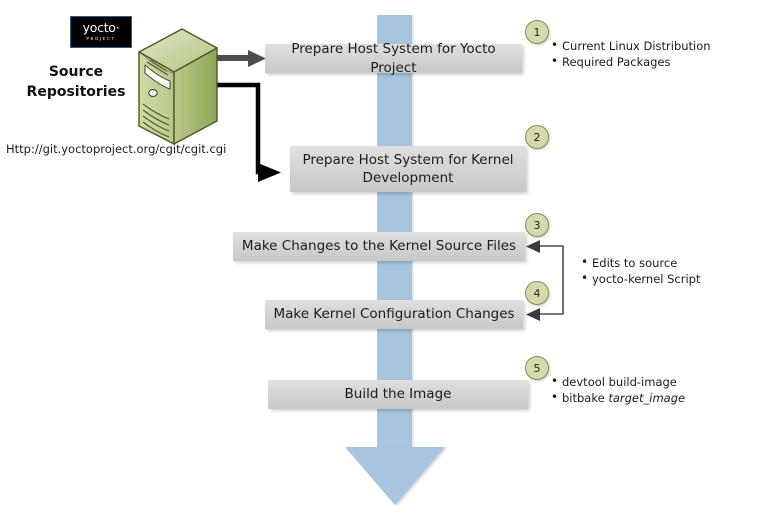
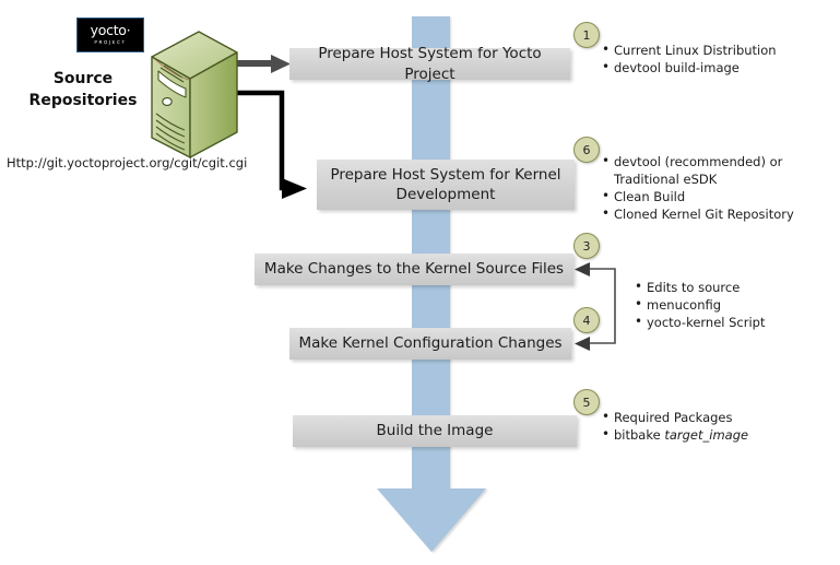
  yocto·
  Source
  Repositories
  Http://git.yoctoproject.org/cgit/cgit.cgi
  Prepare Host System for Yocto Project
  Prepare Host System for Kernel
  Development
  Make Changes to the Kernel Source Files
  Make Kernel Configuration Changes
  Build the Image
  1
- 2
+ 6
  3
  4
  5
  Current Linux Distribution
- Required Packages
+ devtool build-image
+ devtool (recommended) or Traditional eSDK
+ Clean Build
+ Cloned Kernel Git Repository
  Edits to source
+ menuconfig
  yocto-kernel Script
- devtool build-image
+ Required Packages
  bitbake target_image
